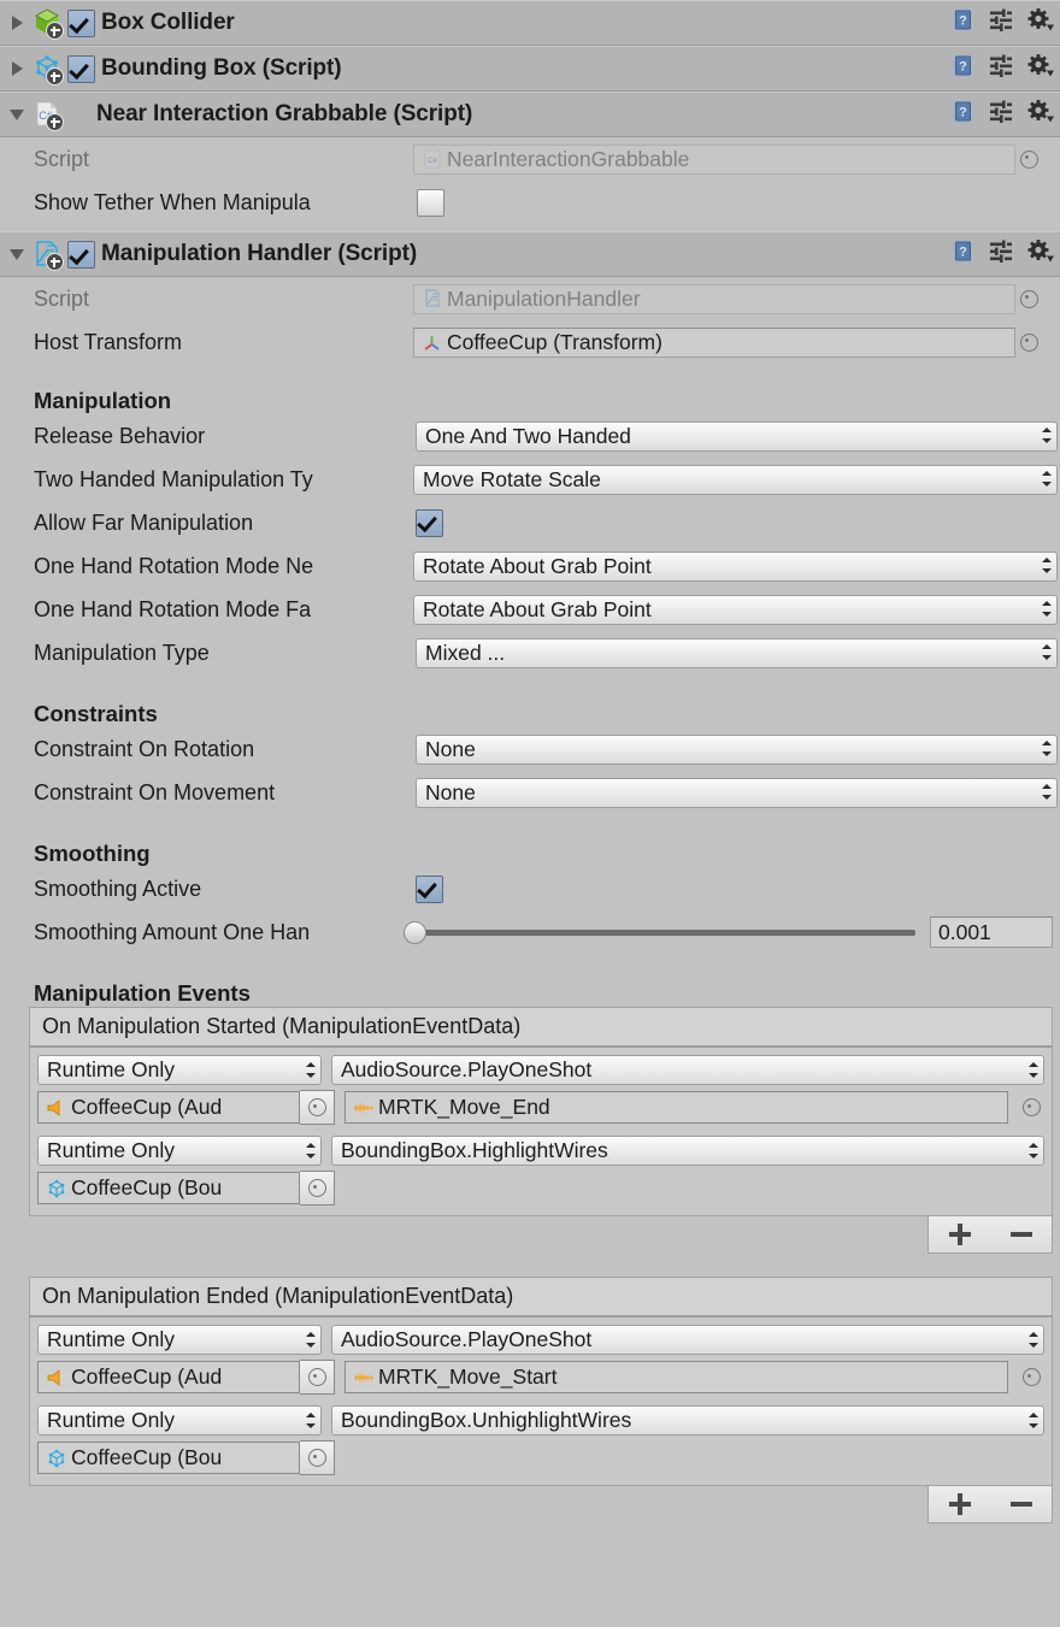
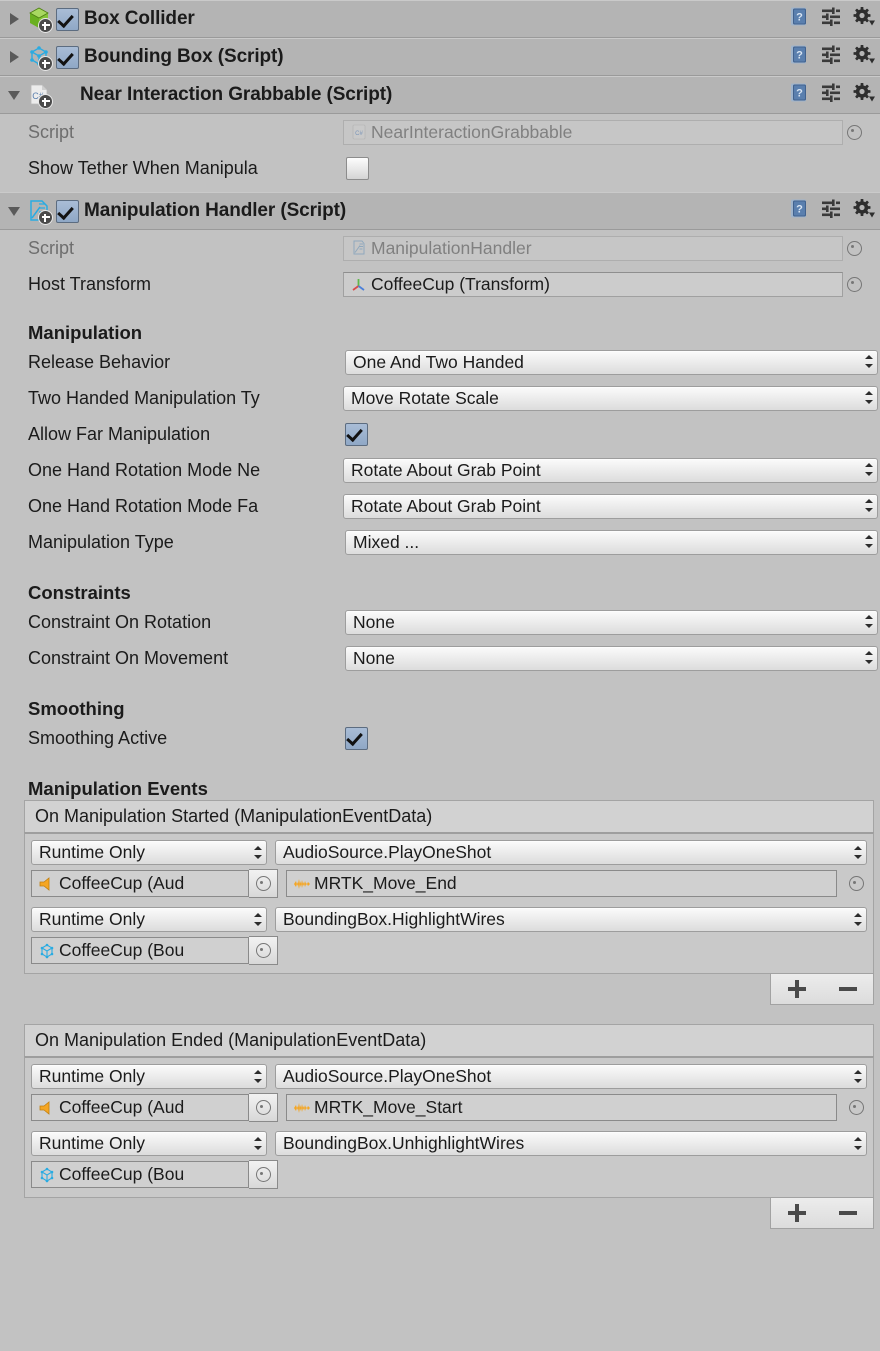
  Box Collider
  ?
  Bounding Box (Script)
  ?
  Near Interaction Grabbable (Script)
  ?
  Script
  NearInteractionGrabbable
  Show Tether When Manipula
  Manipulation Handler (Script)
  ?
  Script
  ManipulationHandler
  Host Transform
  CoffeeCup (Transform)
  Manipulation
  Release Behavior
  One And Two Handed
  Two Handed Manipulation Ty
  Move Rotate Scale
  Allow Far Manipulation
  One Hand Rotation Mode Ne
  Rotate About Grab Point
  One Hand Rotation Mode Fa
  Rotate About Grab Point
  Manipulation Type
  Mixed ...
  Constraints
  Constraint On Rotation
  None
  Constraint On Movement
  None
  Smoothing
  Smoothing Active
- Smoothing Amount One Han
- 0.001
  Manipulation Events
  On Manipulation Started (ManipulationEventData)
  Runtime Only
  AudioSource.PlayOneShot
  CoffeeCup (Aud
  MRTK_Move_End
  Runtime Only
  BoundingBox.HighlightWires
  CoffeeCup (Bou
  On Manipulation Ended (ManipulationEventData)
  Runtime Only
  AudioSource.PlayOneShot
  CoffeeCup (Aud
  MRTK_Move_Start
  Runtime Only
  BoundingBox.UnhighlightWires
  CoffeeCup (Bou
